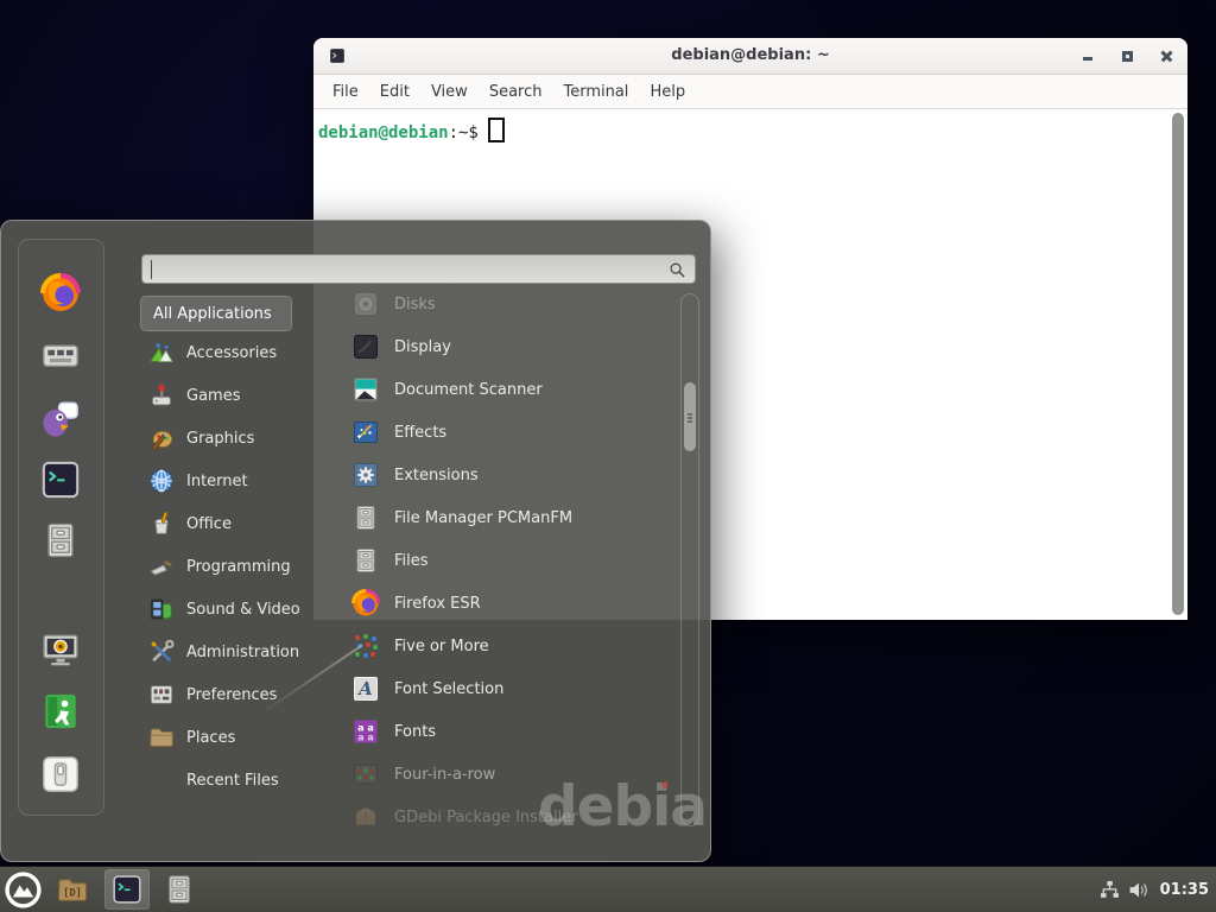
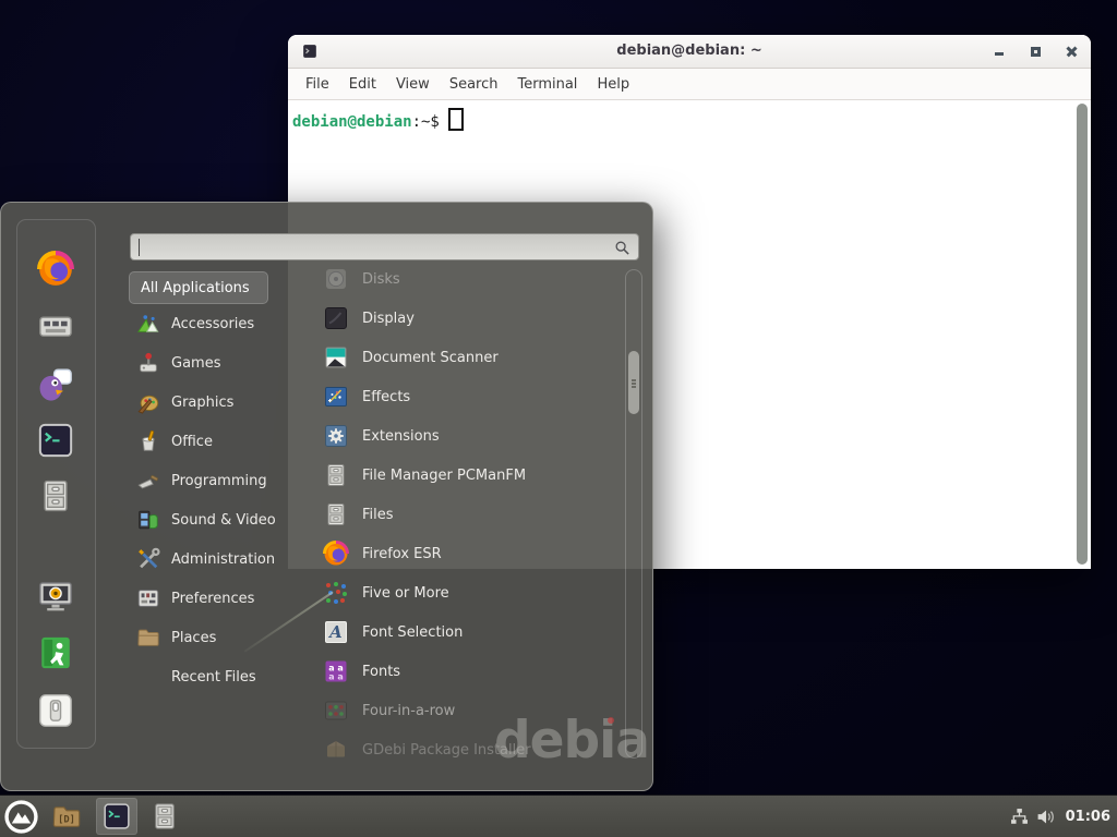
  debian@debian: ~
  File
  Edit
  View
  Search
  Terminal
  Help
  debian@debian:~$
  All Applications
  Accessories
  Games
  Graphics
- Internet
  Office
  Programming
  Sound & Video
  Administration
  Preferences
  Places
  Recent Files
  Disks
  Display
  Document Scanner
  Effects
  Extensions
  File Manager PCManFM
  Files
  Firefox ESR
  Five or More
  A
  Font Selection
  a a
  a a
  Fonts
  Four-in-a-row
  GDebi Package Installer
  debia
  [D]
- 01:35
+ 01:06
